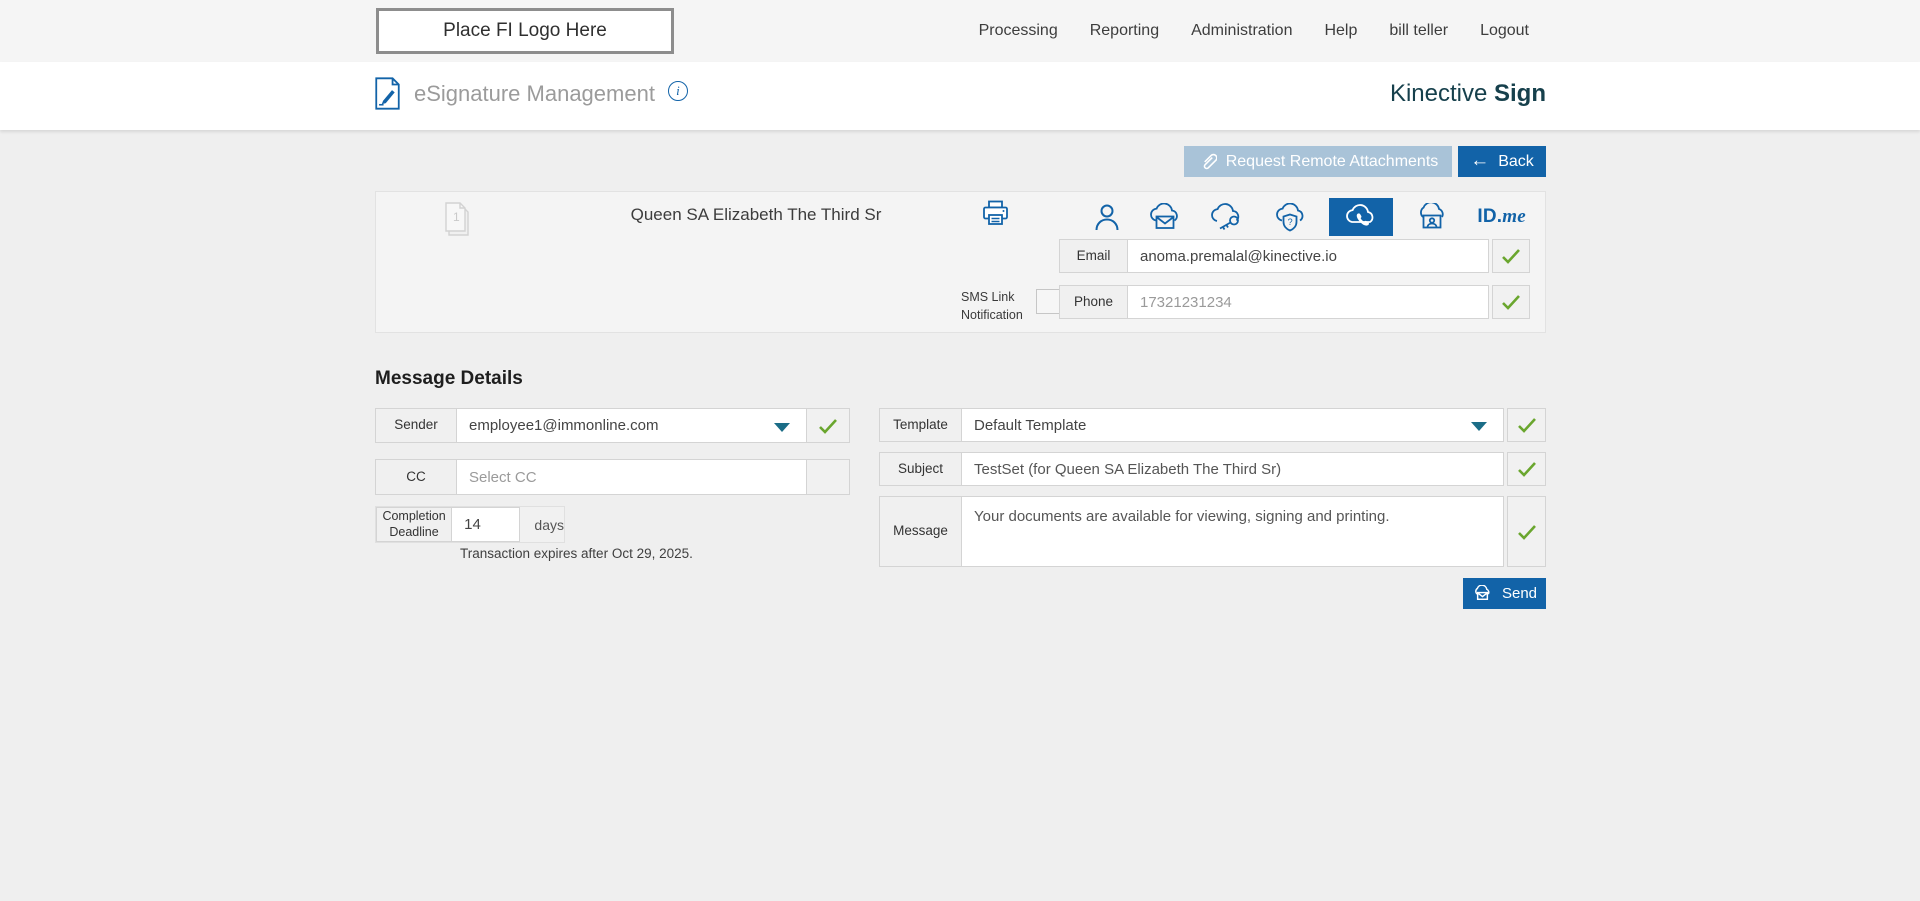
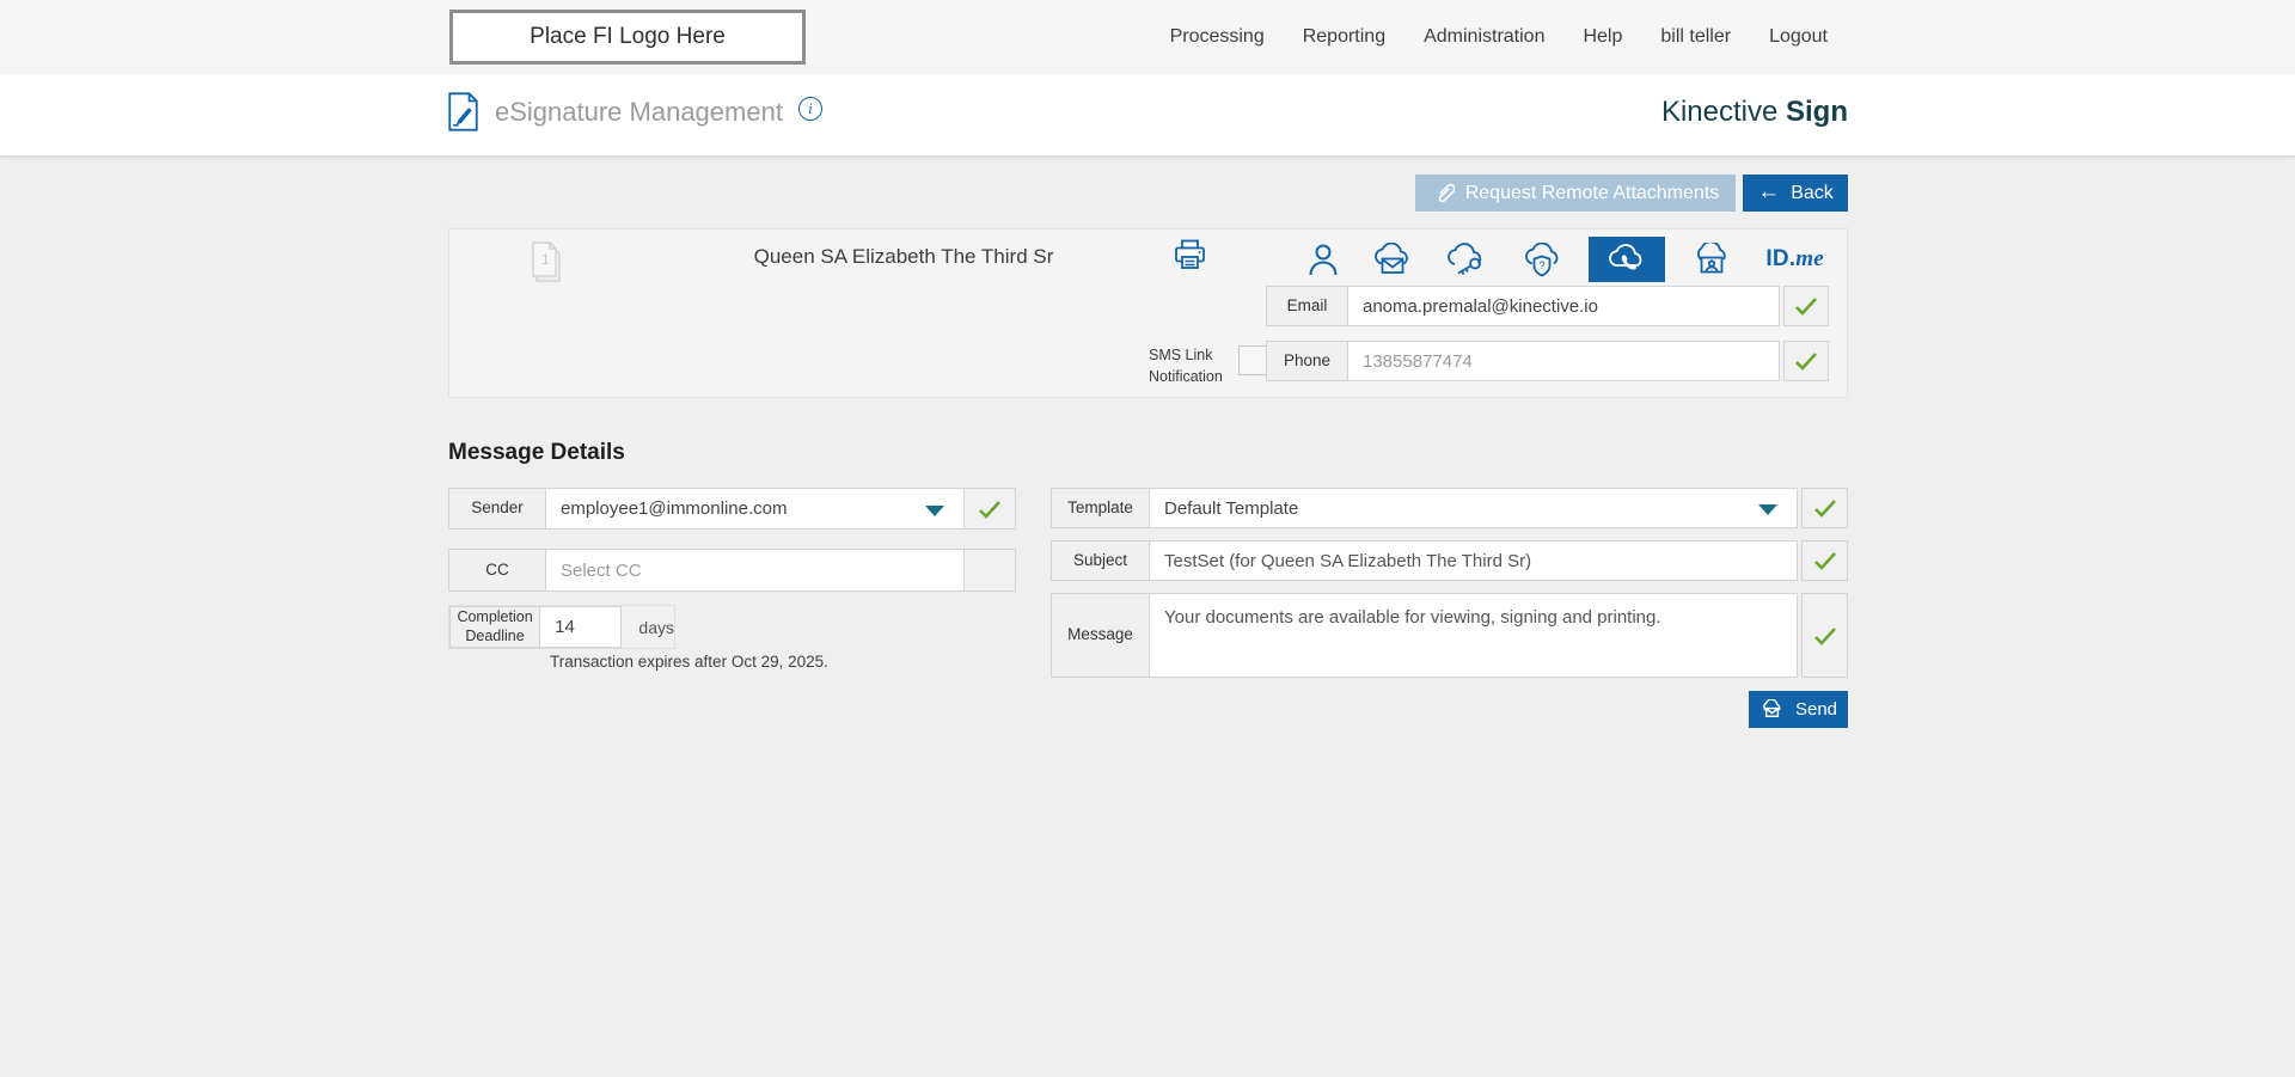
  Place FI Logo Here
  Processing
  Reporting
  Administration
  Help
  bill teller
  Logout
  eSignature Management
  i
  Kinective Sign
  Request Remote Attachments
  ←
  Back
  1
  Queen SA Elizabeth The Third Sr
  ?
  ID.
  me
  Email
  anoma.premalal@kinective.io
  SMS Link
  Notification
  Phone
- 17321231234
+ 13855877474
  Message Details
  Sender
  employee1@immonline.com
  CC
  Select CC
  Completion
  Deadline
  14
  days
  Transaction expires after Oct 29, 2025.
  Template
  Default Template
  Subject
  TestSet (for Queen SA Elizabeth The Third Sr)
  Message
  Your documents are available for viewing, signing and printing.
  Send
